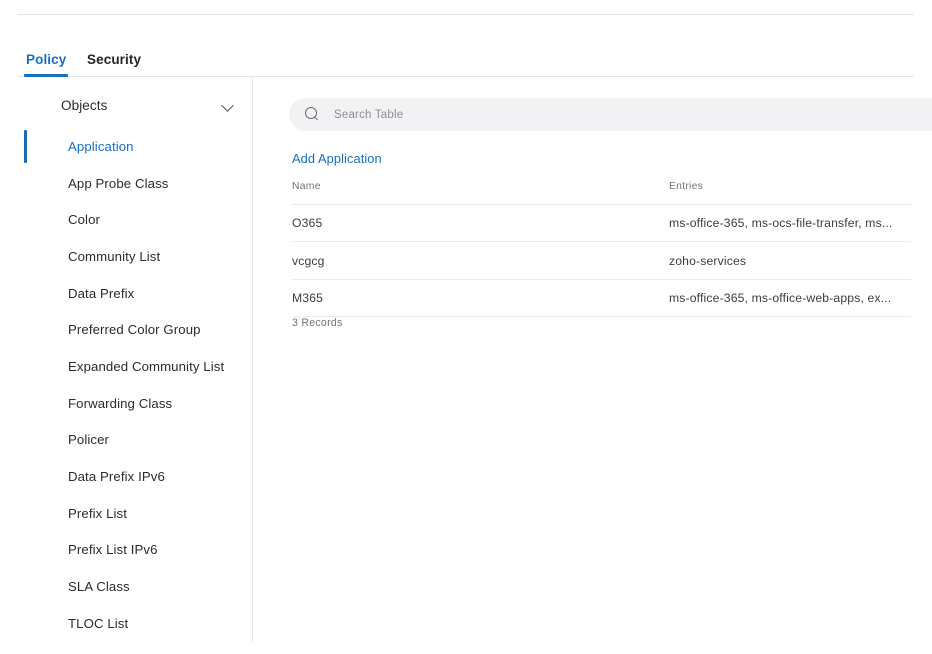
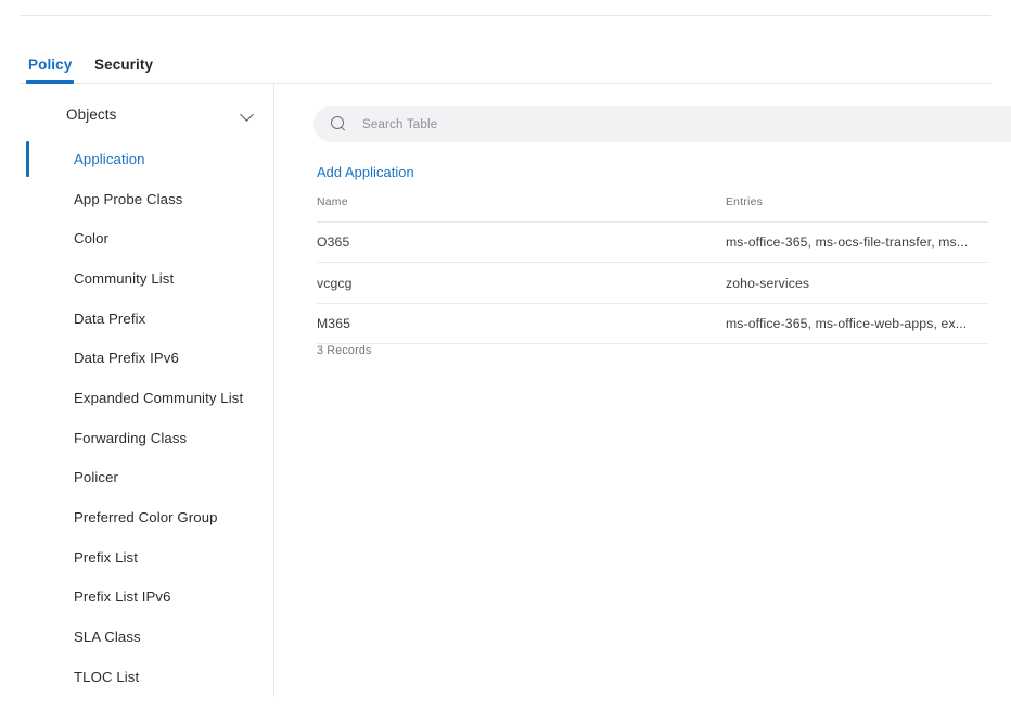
  Policy
  Security
  Objects
  Application
  App Probe Class
  Color
  Community List
  Data Prefix
- Preferred Color Group
+ Data Prefix IPv6
  Expanded Community List
  Forwarding Class
  Policer
- Data Prefix IPv6
+ Preferred Color Group
  Prefix List
  Prefix List IPv6
  SLA Class
  TLOC List
  Search Table
  Add Application
  Name
  Entries
  O365
  ms-office-365, ms-ocs-file-transfer, ms...
  vcgcg
  zoho-services
  M365
  ms-office-365, ms-office-web-apps, ex...
  3 Records
